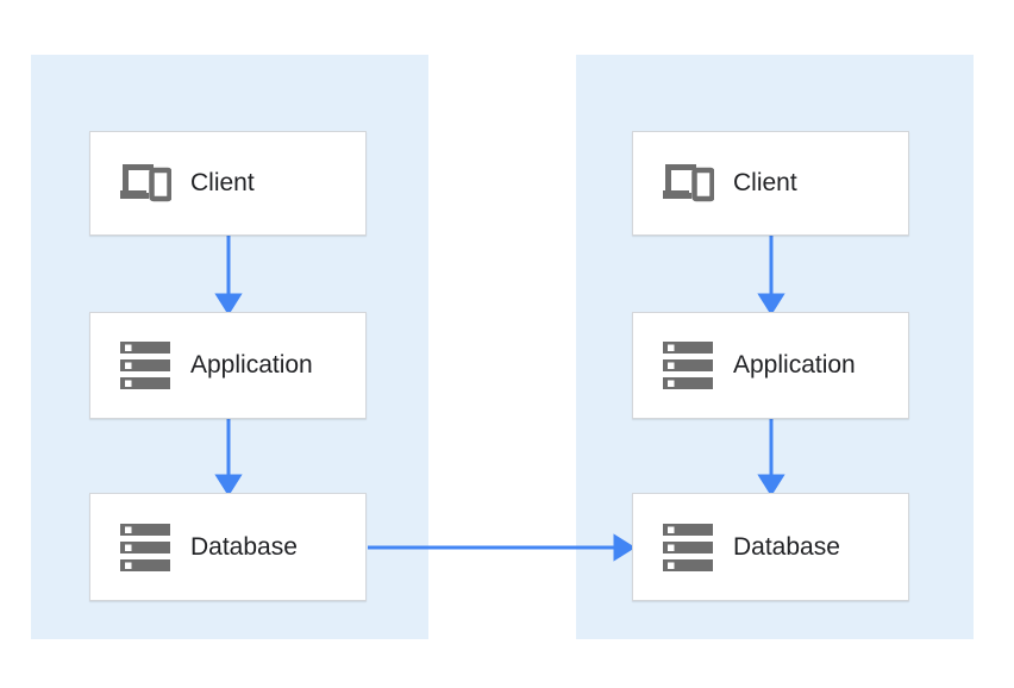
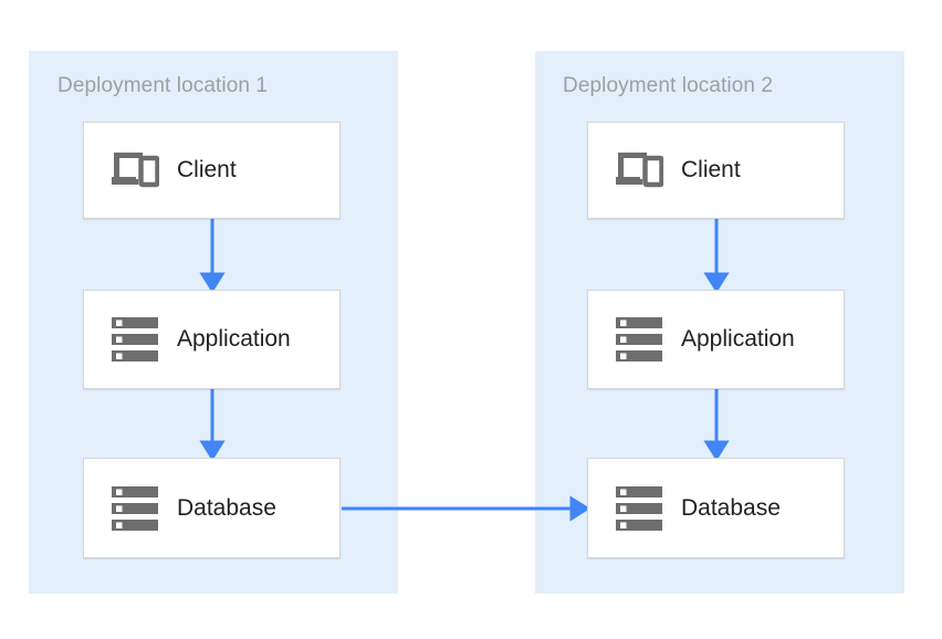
+ Deployment location 1
+ Deployment location 2
  Client
  Application
  Database
  Client
  Application
  Database
